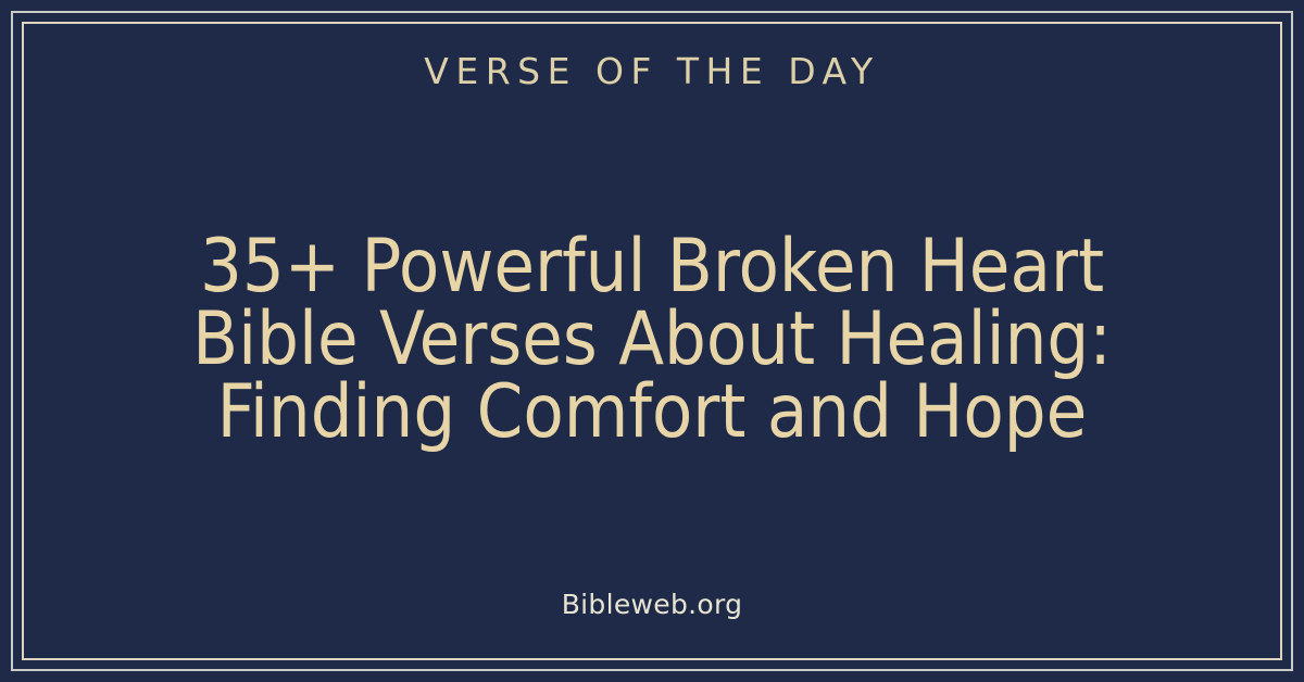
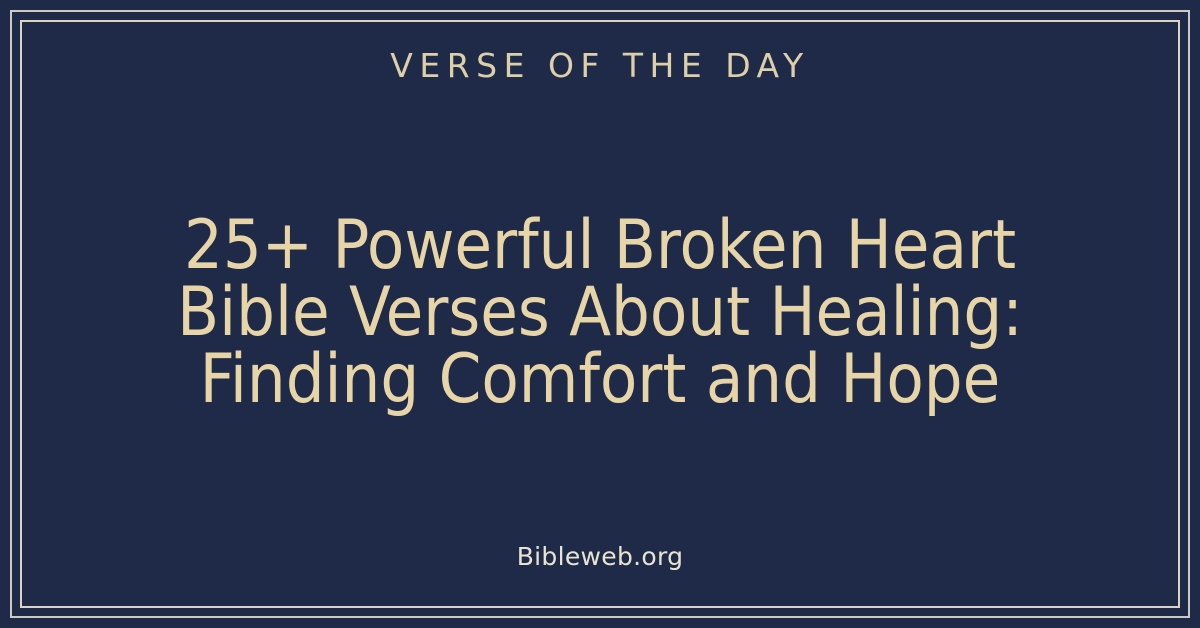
  VERSE OF THE DAY
- 35+ Powerful Broken Heart
+ 25+ Powerful Broken Heart
  Bible Verses About Healing:
  Finding Comfort and Hope
  Bibleweb.org
